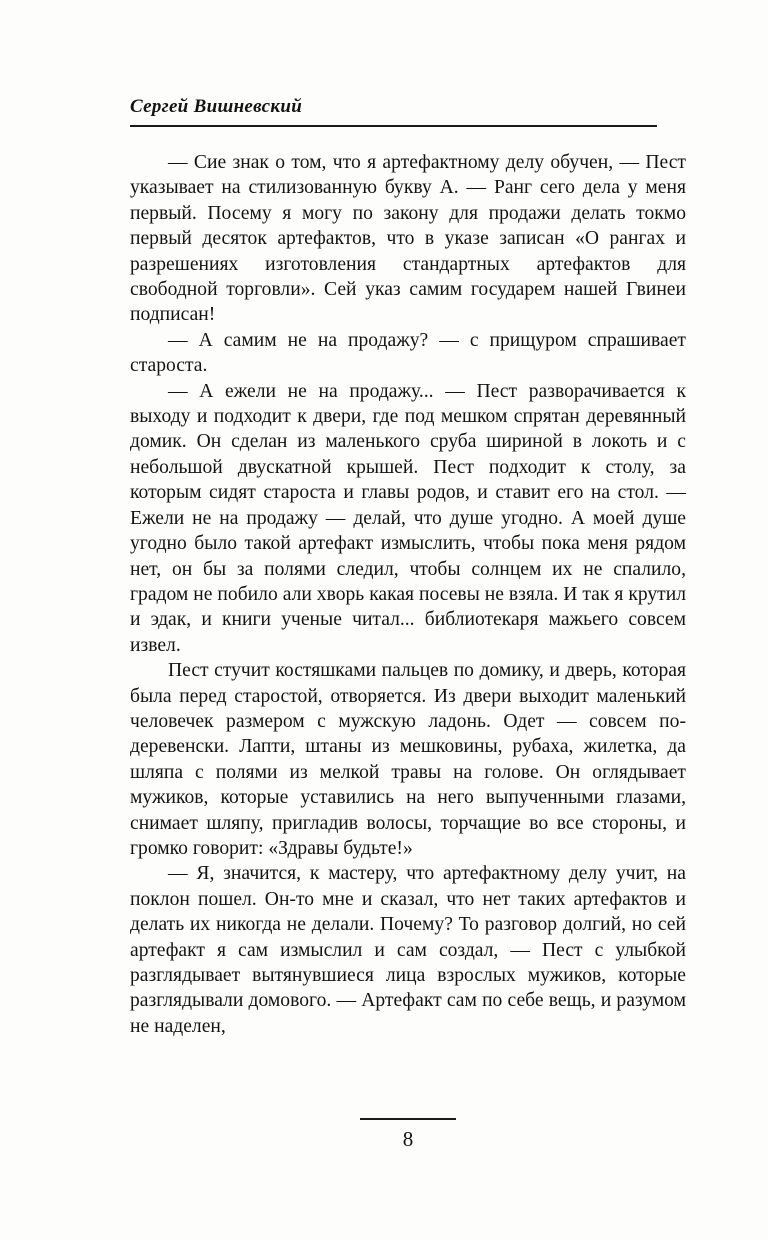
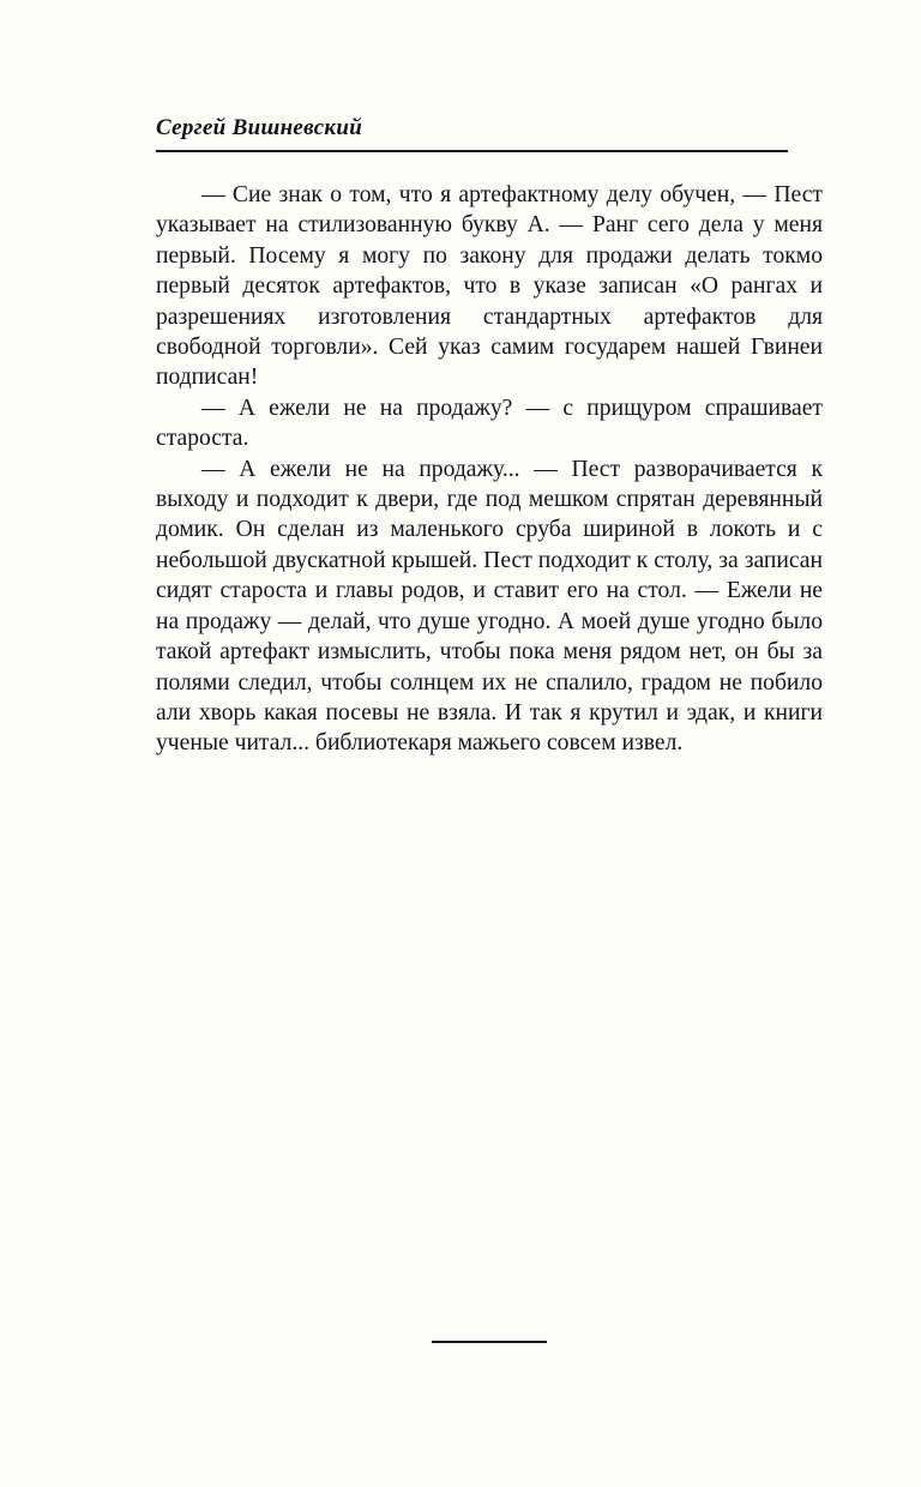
  Сергей Вишневский
  — Сие знак о том, что я артефактному делу обучен, — Пест указывает на стилизованную букву А. — Ранг сего дела у меня первый. Посему я могу по закону для продажи делать токмо первый десяток артефактов, что в указе записан «О рангах и разрешениях изготовления стандартных артефактов для свободной торговли». Сей указ самим государем нашей Гвинеи подписан!
- — А самим не на продажу? — с прищуром спрашивает староста.
+ — А ежели не на продажу? — с прищуром спрашивает староста.
- — А ежели не на продажу... — Пест разворачивается к выходу и подходит к двери, где под мешком спрятан деревянный домик. Он сделан из маленького сруба шириной в локоть и с небольшой двускатной крышей. Пест подходит к столу, за которым сидят староста и главы родов, и ставит его на стол. — Ежели не на продажу — делай, что душе угодно. А моей душе угодно было такой артефакт измыслить, чтобы пока меня рядом нет, он бы за полями следил, чтобы солнцем их не спалило, градом не побило али хворь какая посевы не взяла. И так я крутил и эдак, и книги ученые читал... библиотекаря мажьего совсем извел.
+ — А ежели не на продажу... — Пест разворачивается к выходу и подходит к двери, где под мешком спрятан деревянный домик. Он сделан из маленького сруба шириной в локоть и с небольшой двускатной крышей. Пест подходит к столу, за записан сидят староста и главы родов, и ставит его на стол. — Ежели не на продажу — делай, что душе угодно. А моей душе угодно было такой артефакт измыслить, чтобы пока меня рядом нет, он бы за полями следил, чтобы солнцем их не спалило, градом не побило али хворь какая посевы не взяла. И так я крутил и эдак, и книги ученые читал... библиотекаря мажьего совсем извел.
- Пест стучит костяшками пальцев по домику, и дверь, которая была перед старостой, отворяется. Из двери выходит маленький человечек размером с мужскую ладонь. Одет — совсем по-деревенски. Лапти, штаны из мешковины, рубаха, жилетка, да шляпа с полями из мелкой травы на голове. Он оглядывает мужиков, которые уставились на него выпученными глазами, снимает шляпу, пригладив волосы, торчащие во все стороны, и громко говорит: «Здравы будьте!»
- — Я, значится, к мастеру, что артефактному делу учит, на поклон пошел. Он-то мне и сказал, что нет таких артефактов и делать их никогда не делали. Почему? То разговор долгий, но сей артефакт я сам измыслил и сам создал, — Пест с улыбкой разглядывает вытянувшиеся лица взрослых мужиков, которые разглядывали домового. — Артефакт сам по себе вещь, и разумом не наделен,
- 8
